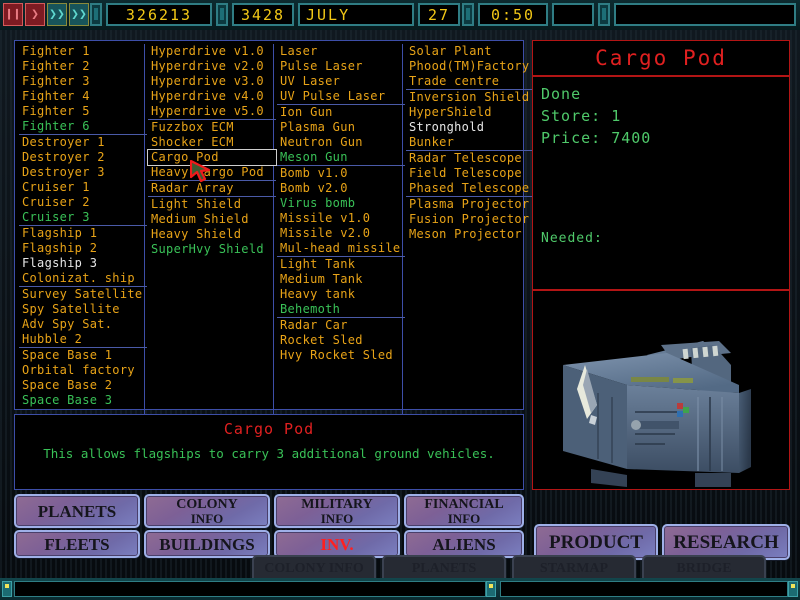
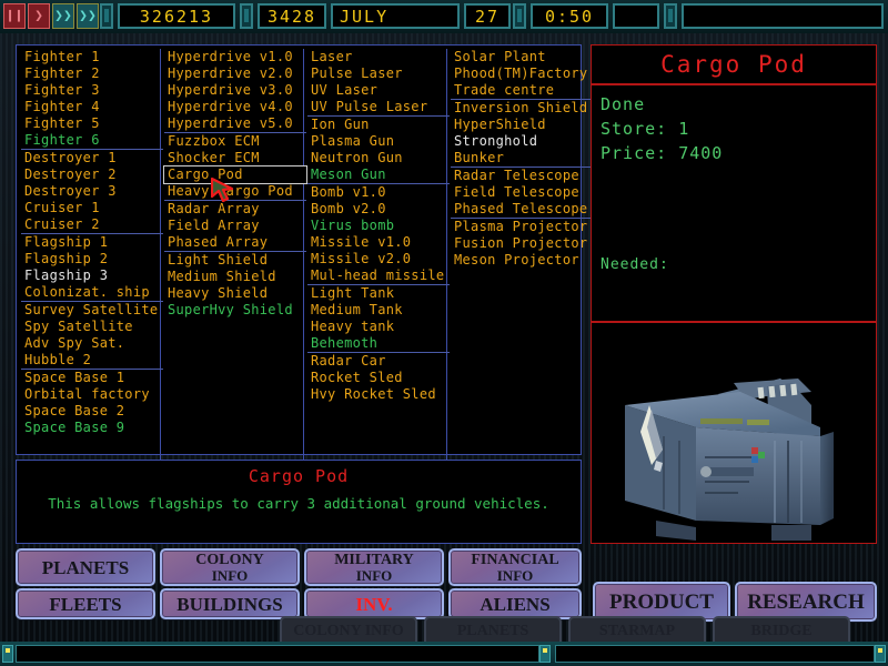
  ❙❙
  ❯
  ❯❯
  ❯❯
  326213
  3428
  JULY
  27
  0:50
  Fighter 1
  Fighter 2
  Fighter 3
  Fighter 4
  Fighter 5
  Fighter 6
  Destroyer 1
  Destroyer 2
  Destroyer 3
  Cruiser 1
  Cruiser 2
- Cruiser 3
  Flagship 1
  Flagship 2
  Flagship 3
  Colonizat. ship
  Survey Satellite
  Spy Satellite
  Adv Spy Sat.
  Hubble 2
  Space Base 1
  Orbital factory
  Space Base 2
- Space Base 3
+ Space Base 9
  Hyperdrive v1.0
  Hyperdrive v2.0
  Hyperdrive v3.0
  Hyperdrive v4.0
  Hyperdrive v5.0
  Fuzzbox ECM
  Shocker ECM
  Cargo Pod
  Heavyargo Pod
  Radar Array
+ Field Array
+ Phased Array
  Light Shield
  Medium Shield
  Heavy Shield
  SuperHvy Shield
  Laser
  Pulse Laser
  UV Laser
  UV Pulse Laser
  Ion Gun
  Plasma Gun
  Neutron Gun
  Meson Gun
  Bomb v1.0
  Bomb v2.0
  Virus bomb
  Missile v1.0
  Missile v2.0
  Mul-head missile
  Light Tank
  Medium Tank
  Heavy tank
  Behemoth
  Radar Car
  Rocket Sled
  Hvy Rocket Sled
  Solar Plant
  Phood(TM)Factory
  Trade centre
  Inversion Shield
  HyperShield
  Stronghold
  Bunker
  Radar Telescope
  Field Telescope
  Phased Telescope
  Plasma Projector
  Fusion Projector
  Meson Projector
  Cargo Pod
  This allows flagships to carry 3 additional ground vehicles.
  Cargo Pod
  Done
  Store: 1
  Price: 7400
  Needed:
  PLANETS
  COLONY
  INFO
  MILITARY
  INFO
  FINANCIAL
  INFO
  FLEETS
  BUILDINGS
  INV.
  ALIENS
  PRODUCT
  RESEARCH
